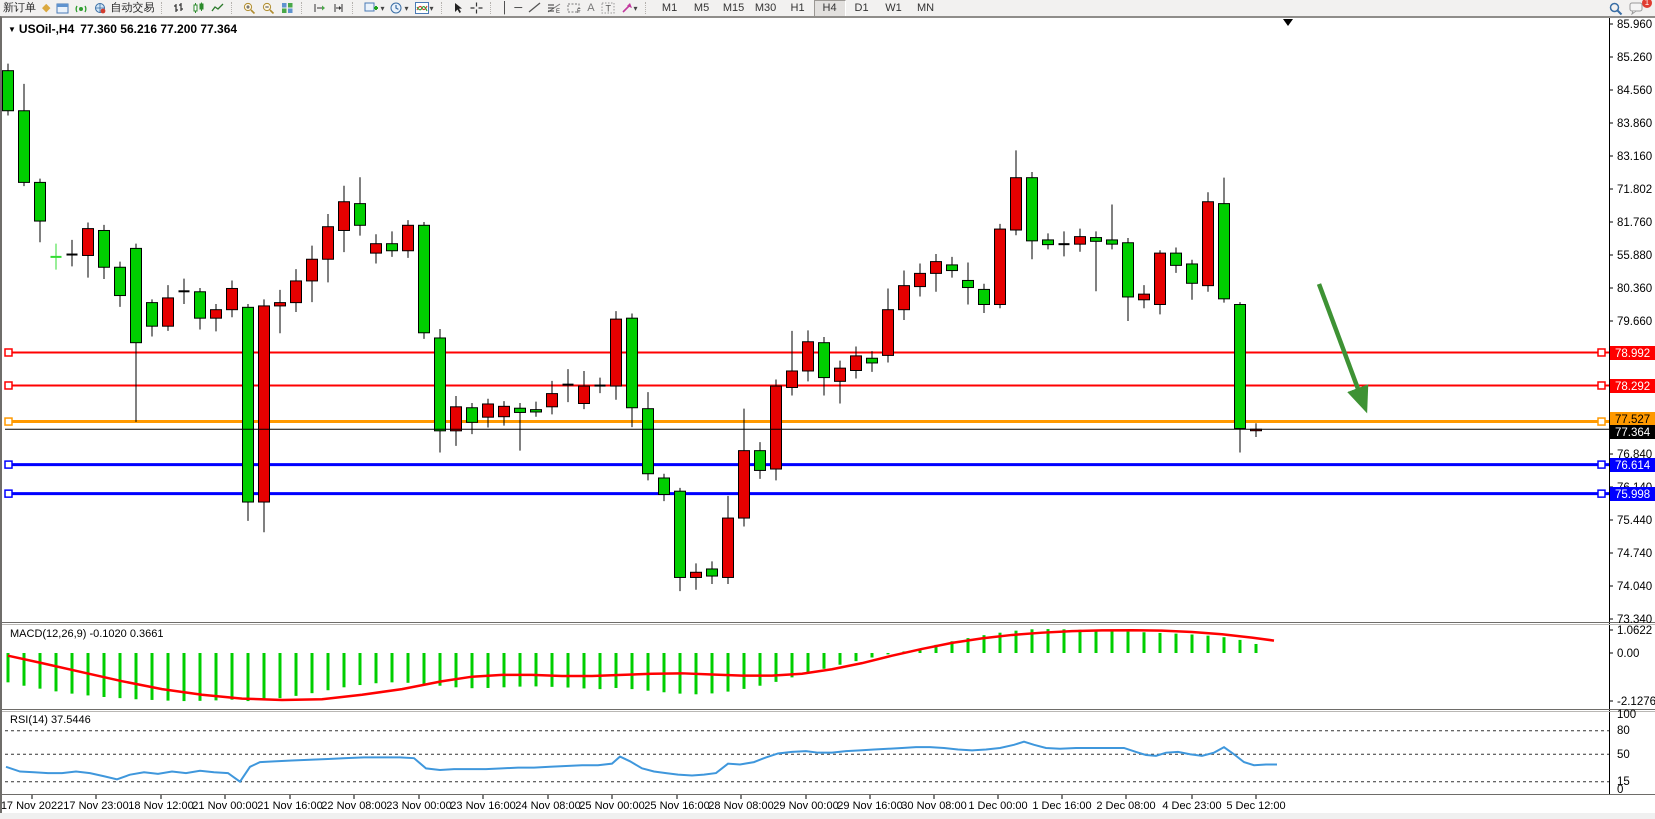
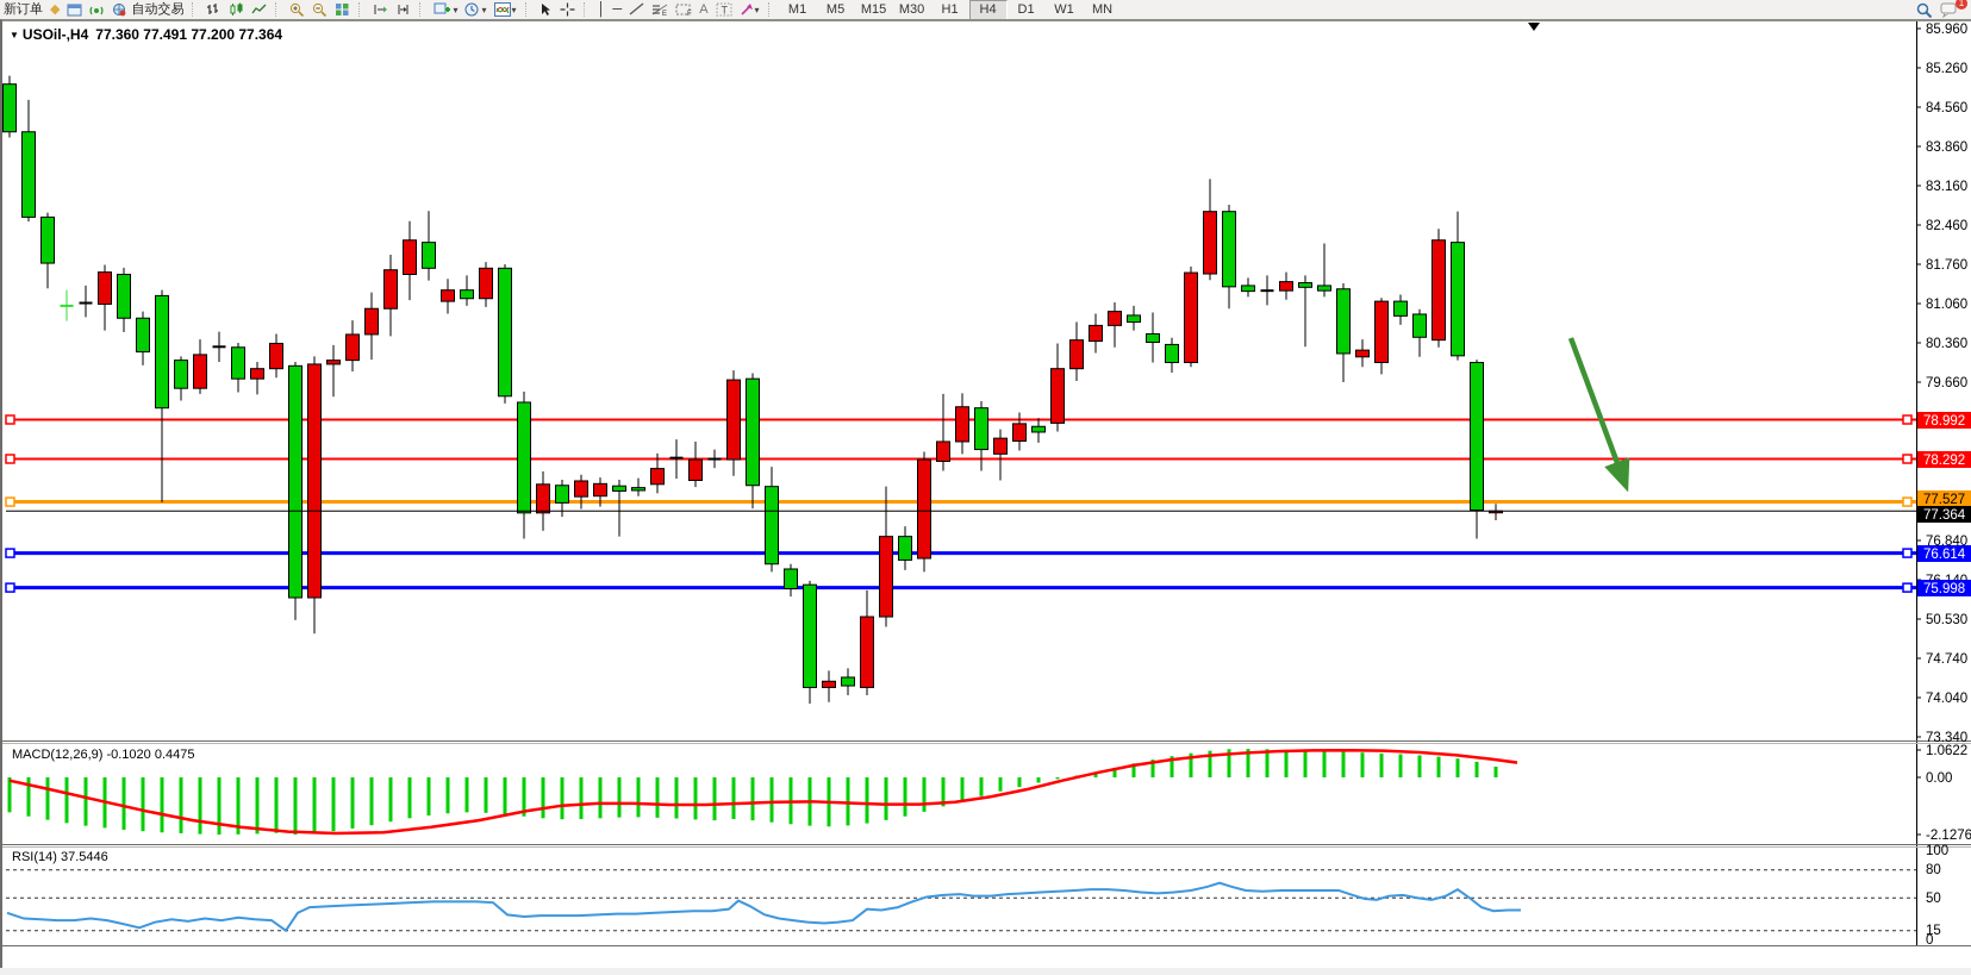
  新订单
  ◆
  自动交易
  ▾
  ▾
  ▾
  │
  ─
  A
  T
  ▾
  M1
  M5
  M15
  M30
  H1
  H4
  D1
  W1
  MN
  1
- ▼ USOil-,H4 77.360 56.216 77.200 77.364
+ ▼ USOil-,H4 77.360 77.491 77.200 77.364
- MACD(12,26,9) -0.1020 0.3661
+ MACD(12,26,9) -0.1020 0.4475
  RSI(14) 37.5446
  85.960
  85.260
  84.560
  83.860
  83.160
- 71.802
+ 82.460
  81.760
- 55.880
+ 81.060
  80.360
  79.660
  76.840
- 75.440
+ 50.530
  74.740
  74.040
  73.340
  78.992
  78.292
  77.527
  77.364
  76.614
  75.998
  1.0622
  0.00
  -2.1276
  100
  80
  50
  15
  0
- 17 Nov 2022
- 17 Nov 23:00
- 18 Nov 12:00
- 21 Nov 00:00
- 21 Nov 16:00
- 22 Nov 08:00
- 23 Nov 00:00
- 23 Nov 16:00
- 24 Nov 08:00
- 25 Nov 00:00
- 25 Nov 16:00
- 28 Nov 08:00
- 29 Nov 00:00
- 29 Nov 16:00
- 30 Nov 08:00
- 1 Dec 00:00
- 1 Dec 16:00
- 2 Dec 08:00
- 4 Dec 23:00
- 5 Dec 12:00
